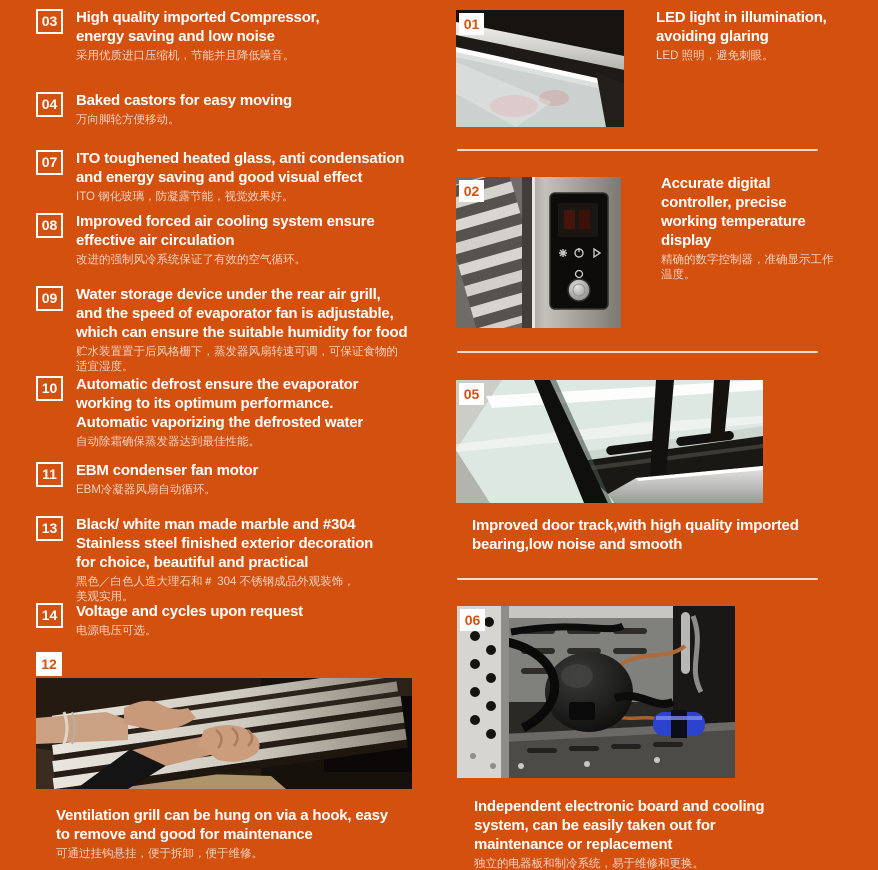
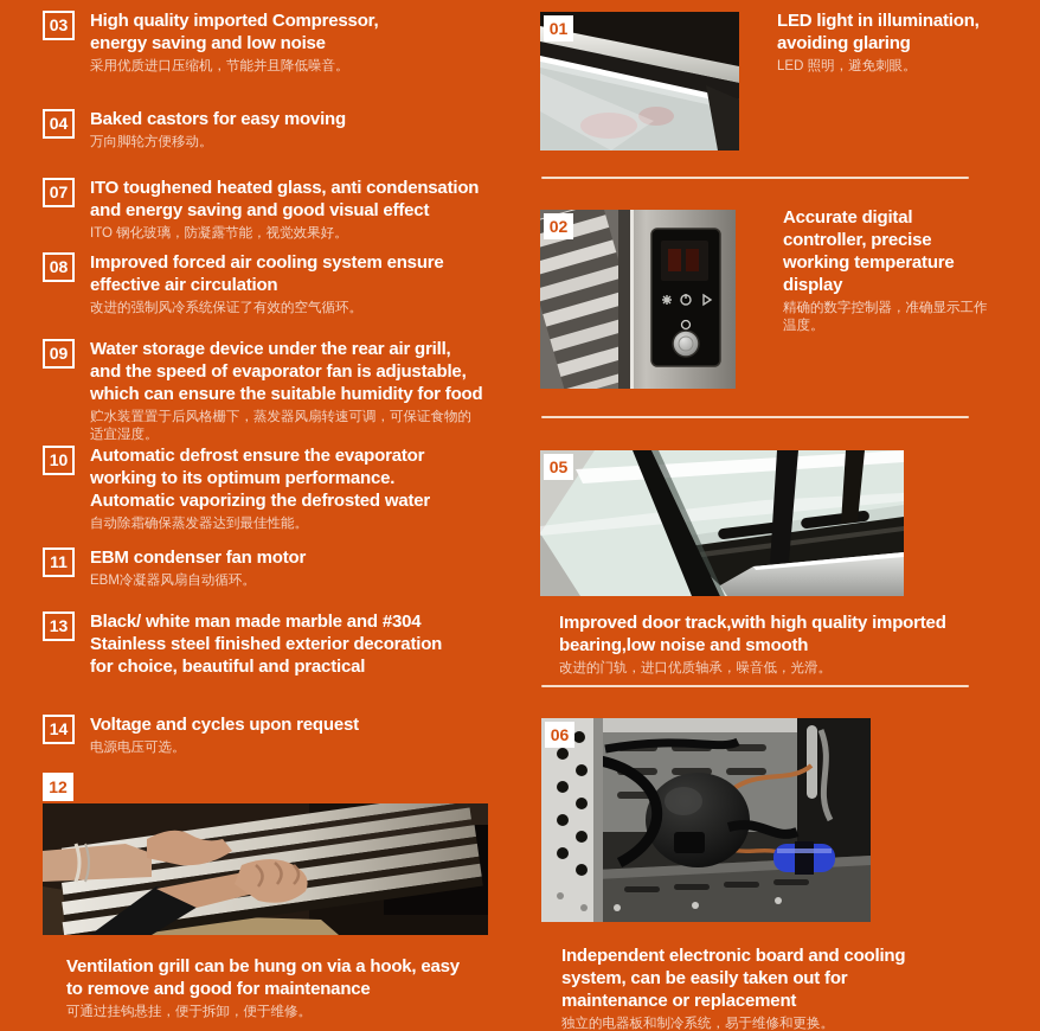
  03
  High quality imported Compressor,
  energy saving and low noise
  采用优质进口压缩机，节能并且降低噪音。
  04
  Baked castors for easy moving
  万向脚轮方便移动。
  07
  ITO toughened heated glass, anti condensation
  and energy saving and good visual effect
  ITO 钢化玻璃，防凝露节能，视觉效果好。
  08
  Improved forced air cooling system ensure
  effective air circulation
  改进的强制风冷系统保证了有效的空气循环。
  09
  Water storage device under the rear air grill,
  and the speed of evaporator fan is adjustable,
  which can ensure the suitable humidity for food
  贮水装置置于后风格栅下，蒸发器风扇转速可调，可保证食物的
  适宜湿度。
  10
  Automatic defrost ensure the evaporator
  working to its optimum performance.
  Automatic vaporizing the defrosted water
  自动除霜确保蒸发器达到最佳性能。
  11
  EBM condenser fan motor
  EBM冷凝器风扇自动循环。
  13
  Black/ white man made marble and #304
  Stainless steel finished exterior decoration
  for choice, beautiful and practical
- 黑色／白色人造大理石和＃ 304 不锈钢成品外观装饰，
- 美观实用。
  14
  Voltage and cycles upon request
  电源电压可选。
  12
  Ventilation grill can be hung on via a hook, easy
  to remove and good for maintenance
  可通过挂钩悬挂，便于拆卸，便于维修。
  01
  LED light in illumination,
  avoiding glaring
  LED 照明，避免刺眼。
  02
  Accurate digital
  controller, precise
  working temperature
  display
  精确的数字控制器，准确显示工作
  温度。
  05
  Improved door track,with high quality imported
  bearing,low noise and smooth
+ 改进的门轨，进口优质轴承，噪音低，光滑。
  06
  Independent electronic board and cooling
  system, can be easily taken out for
  maintenance or replacement
  独立的电器板和制冷系统，易于维修和更换。
